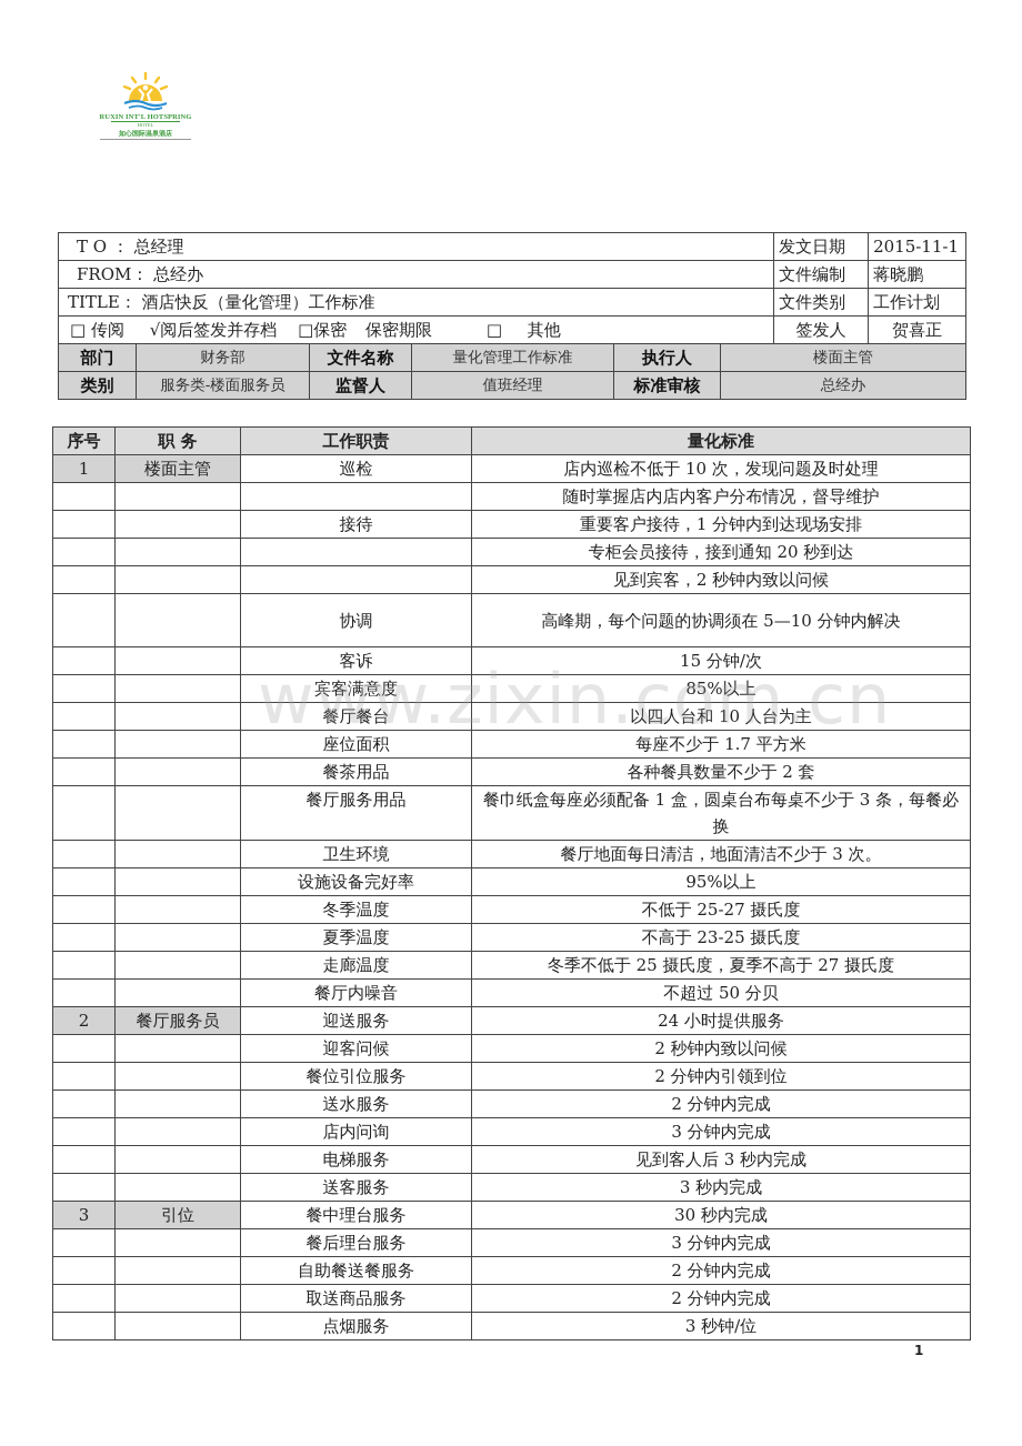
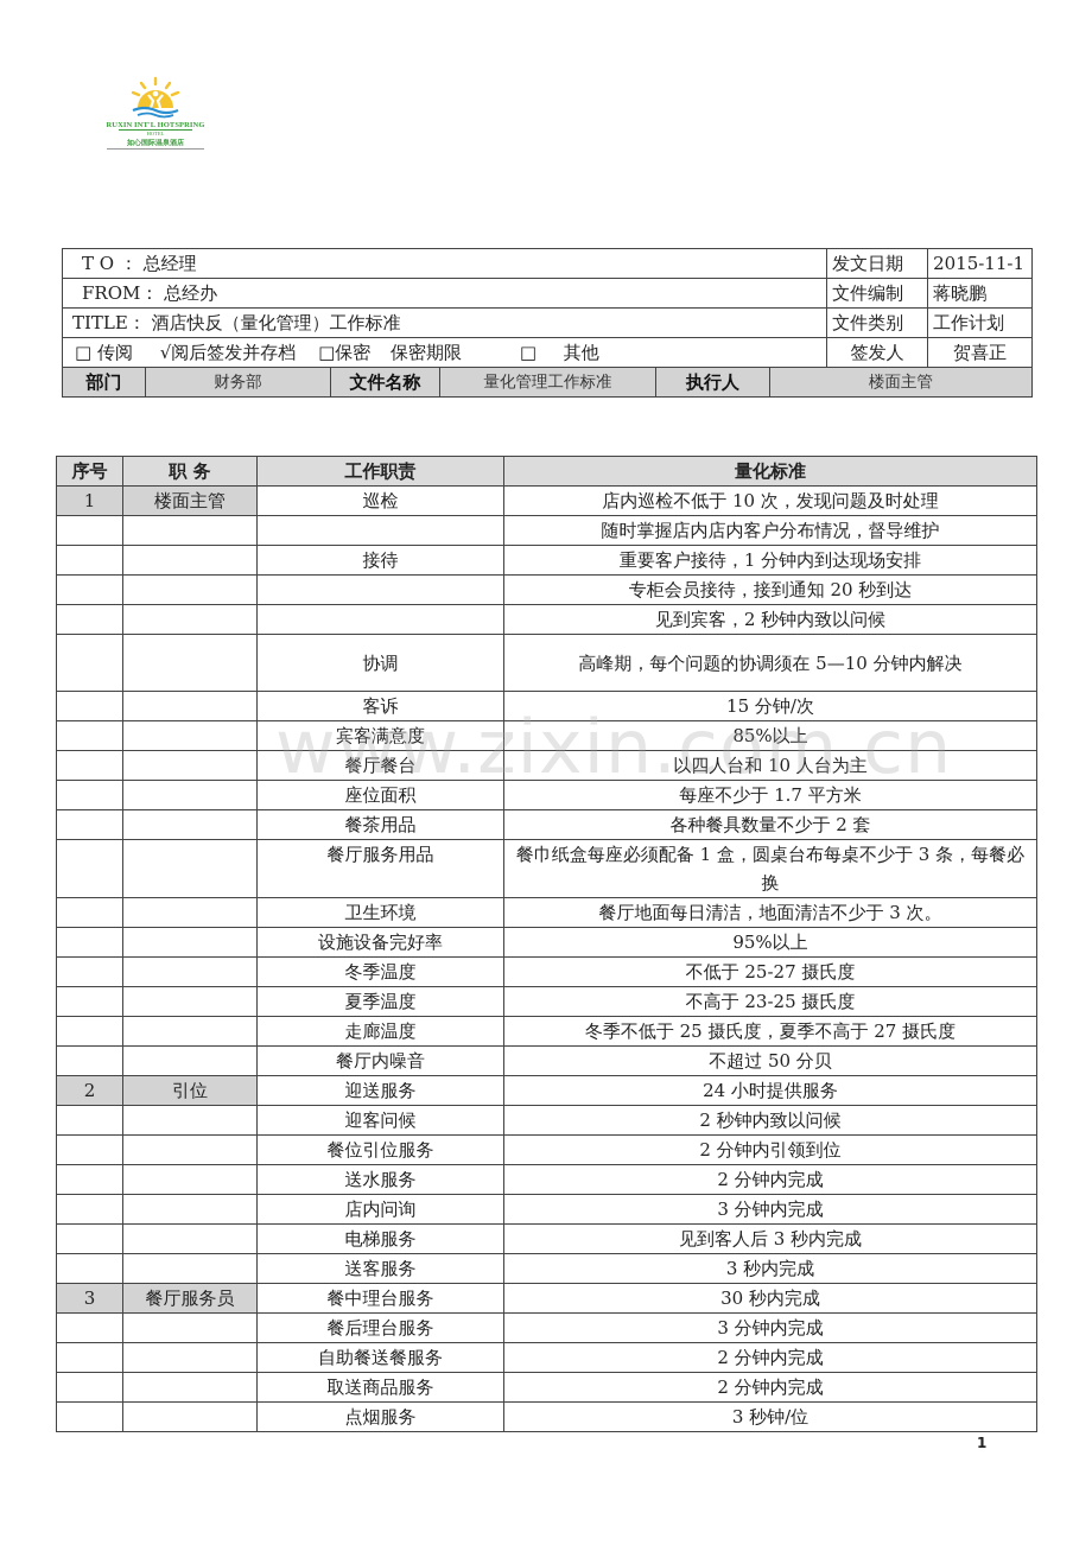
  T O ： 总经理	发文日期	2015-11-1
  FROM： 总经办	文件编制	蒋晓鹏
  TITLE： 酒店快反（量化管理）工作标准	文件类别	工作计划
  □ 传阅 √阅后签发并存档 □保密 保密期限 □ 其他	签发人	贺喜正
  部门	财务部	文件名称	量化管理工作标准	执行人	楼面主管
- 类别	服务类-楼面服务员	监督人	值班经理	标准审核	总经办
  序号	职 务	工作职责	量化标准
  1	楼面主管	巡检	店内巡检不低于 10 次，发现问题及时处理
  			随时掌握店内店内客户分布情况，督导维护
  		接待	重要客户接待，1 分钟内到达现场安排
  			专柜会员接待，接到通知 20 秒到达
  			见到宾客，2 秒钟内致以问候
  		协调	高峰期，每个问题的协调须在 5—10 分钟内解决
  		客诉	15 分钟/次
  		宾客满意度	85%以上
  		餐厅餐台	以四人台和 10 人台为主
  		座位面积	每座不少于 1.7 平方米
  		餐茶用品	各种餐具数量不少于 2 套
  		餐厅服务用品	餐巾纸盒每座必须配备 1 盒，圆桌台布每桌不少于 3 条，每餐必换
  		卫生环境	餐厅地面每日清洁，地面清洁不少于 3 次。
  		设施设备完好率	95%以上
  		冬季温度	不低于 25-27 摄氏度
  		夏季温度	不高于 23-25 摄氏度
  		走廊温度	冬季不低于 25 摄氏度，夏季不高于 27 摄氏度
  		餐厅内噪音	不超过 50 分贝
- 2	餐厅服务员	迎送服务	24 小时提供服务
+ 2	引位	迎送服务	24 小时提供服务
  		迎客问候	2 秒钟内致以问候
  		餐位引位服务	2 分钟内引领到位
  		送水服务	2 分钟内完成
  		店内问询	3 分钟内完成
  		电梯服务	见到客人后 3 秒内完成
  		送客服务	3 秒内完成
- 3	引位	餐中理台服务	30 秒内完成
+ 3	餐厅服务员	餐中理台服务	30 秒内完成
  		餐后理台服务	3 分钟内完成
  		自助餐送餐服务	2 分钟内完成
  		取送商品服务	2 分钟内完成
  		点烟服务	3 秒钟/位
  www.zixin.com.cn
  1
